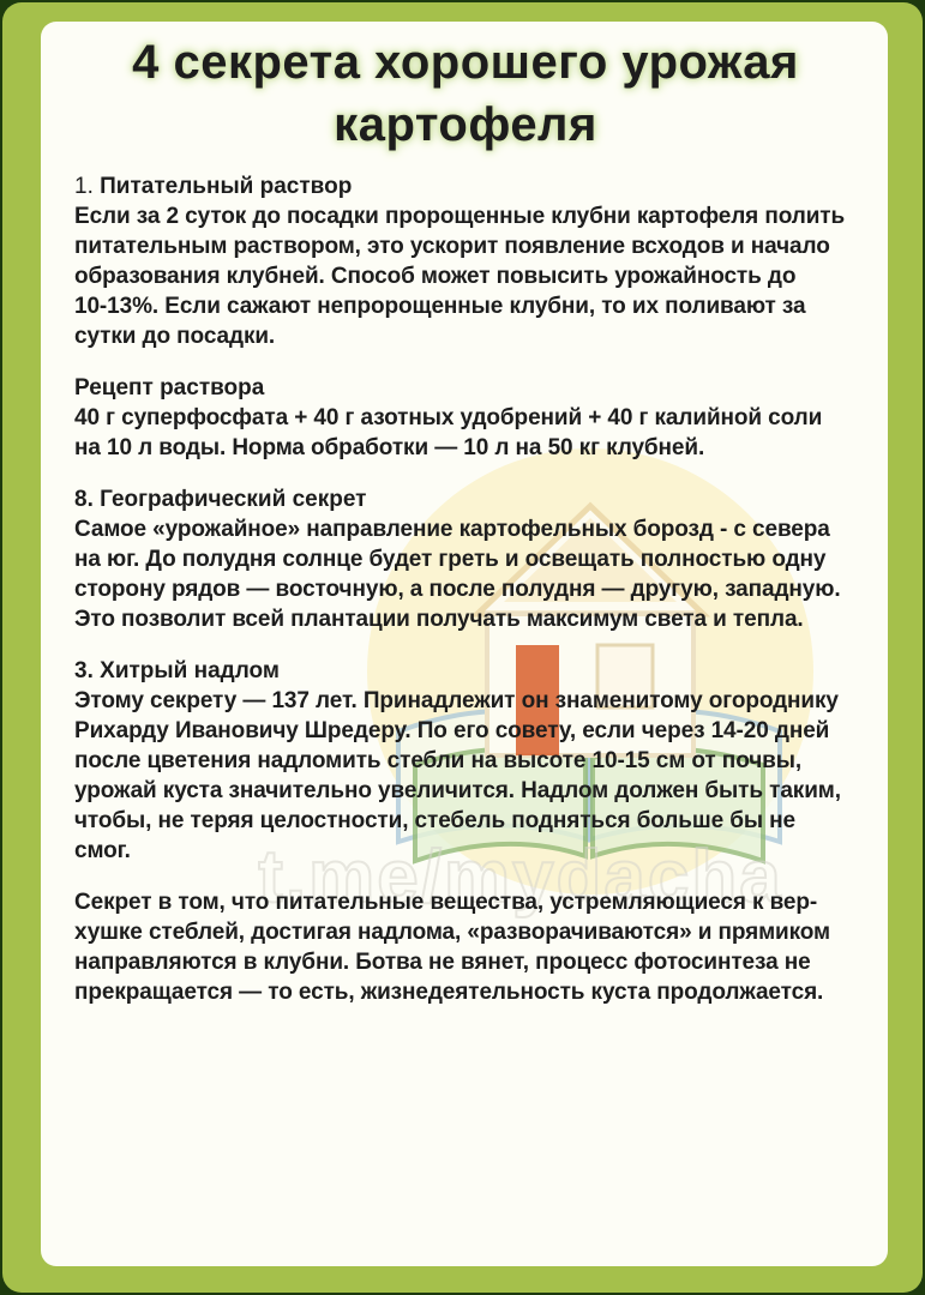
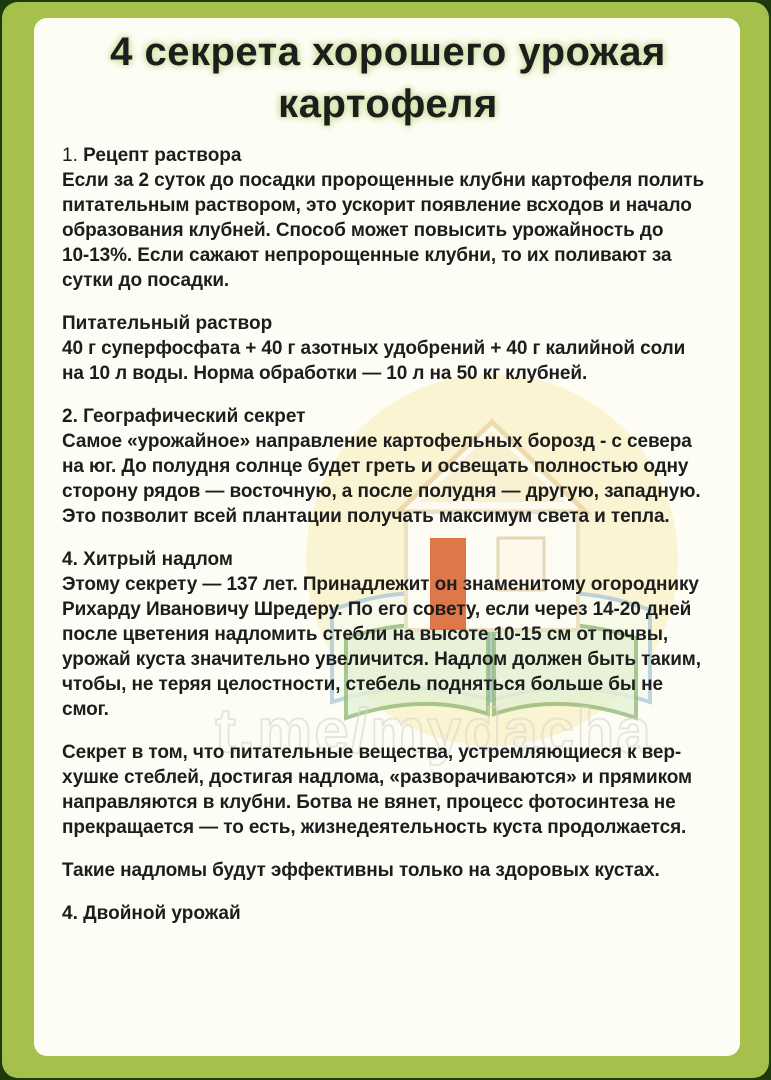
  t.me/mydacha
  4 секрета хорошего урожая
  картофеля
- 1. Питательный раствор
+ 1. Рецепт раствора
  Если за 2 суток до посадки пророщенные клубни картофеля полить
  питательным раствором, это ускорит появление всходов и начало
  образования клубней. Способ может повысить урожайность до
  10-13%. Если сажают непророщенные клубни, то их поливают за
  сутки до посадки.
- Рецепт раствора
+ Питательный раствор
  40 г суперфосфата + 40 г азотных удобрений + 40 г калийной соли
  на 10 л воды. Норма обработки — 10 л на 50 кг клубней.
- 8. Географический секрет
+ 2. Географический секрет
  Самое «урожайное» направление картофельных борозд - с севера
  на юг. До полудня солнце будет греть и освещать полностью одну
  сторону рядов — восточную, а после полудня — другую, западную.
  Это позволит всей плантации получать максимум света и тепла.
- 3. Хитрый надлом
+ 4. Хитрый надлом
  Этому секрету — 137 лет. Принадлежит он знаменитому огороднику
  Рихарду Ивановичу Шредеру. По его совету, если через 14-20 дней
  после цветения надломить стебли на высоте 10-15 см от почвы,
  урожай куста значительно увеличится. Надлом должен быть таким,
  чтобы, не теряя целостности, стебель подняться больше бы не смог.
  Секрет в том, что питательные вещества, устремляющиеся к вер-
  хушке стеблей, достигая надлома, «разворачиваются» и прямиком
  направляются в клубни. Ботва не вянет, процесс фотосинтеза не
  прекращается — то есть, жизнедеятельность куста продолжается.
+ Такие надломы будут эффективны только на здоровых кустах.
+ 4. Двойной урожай
